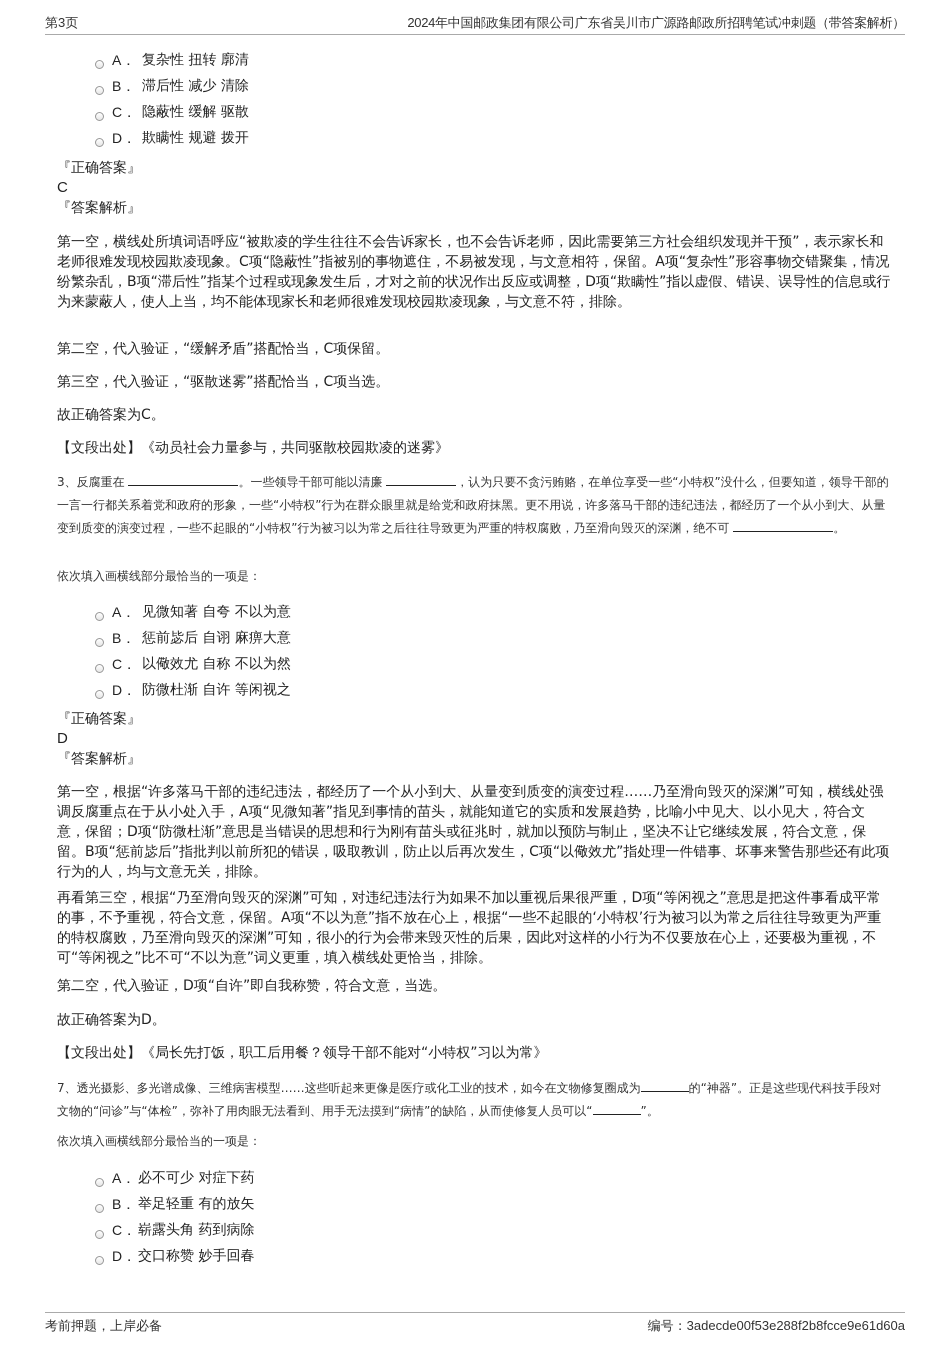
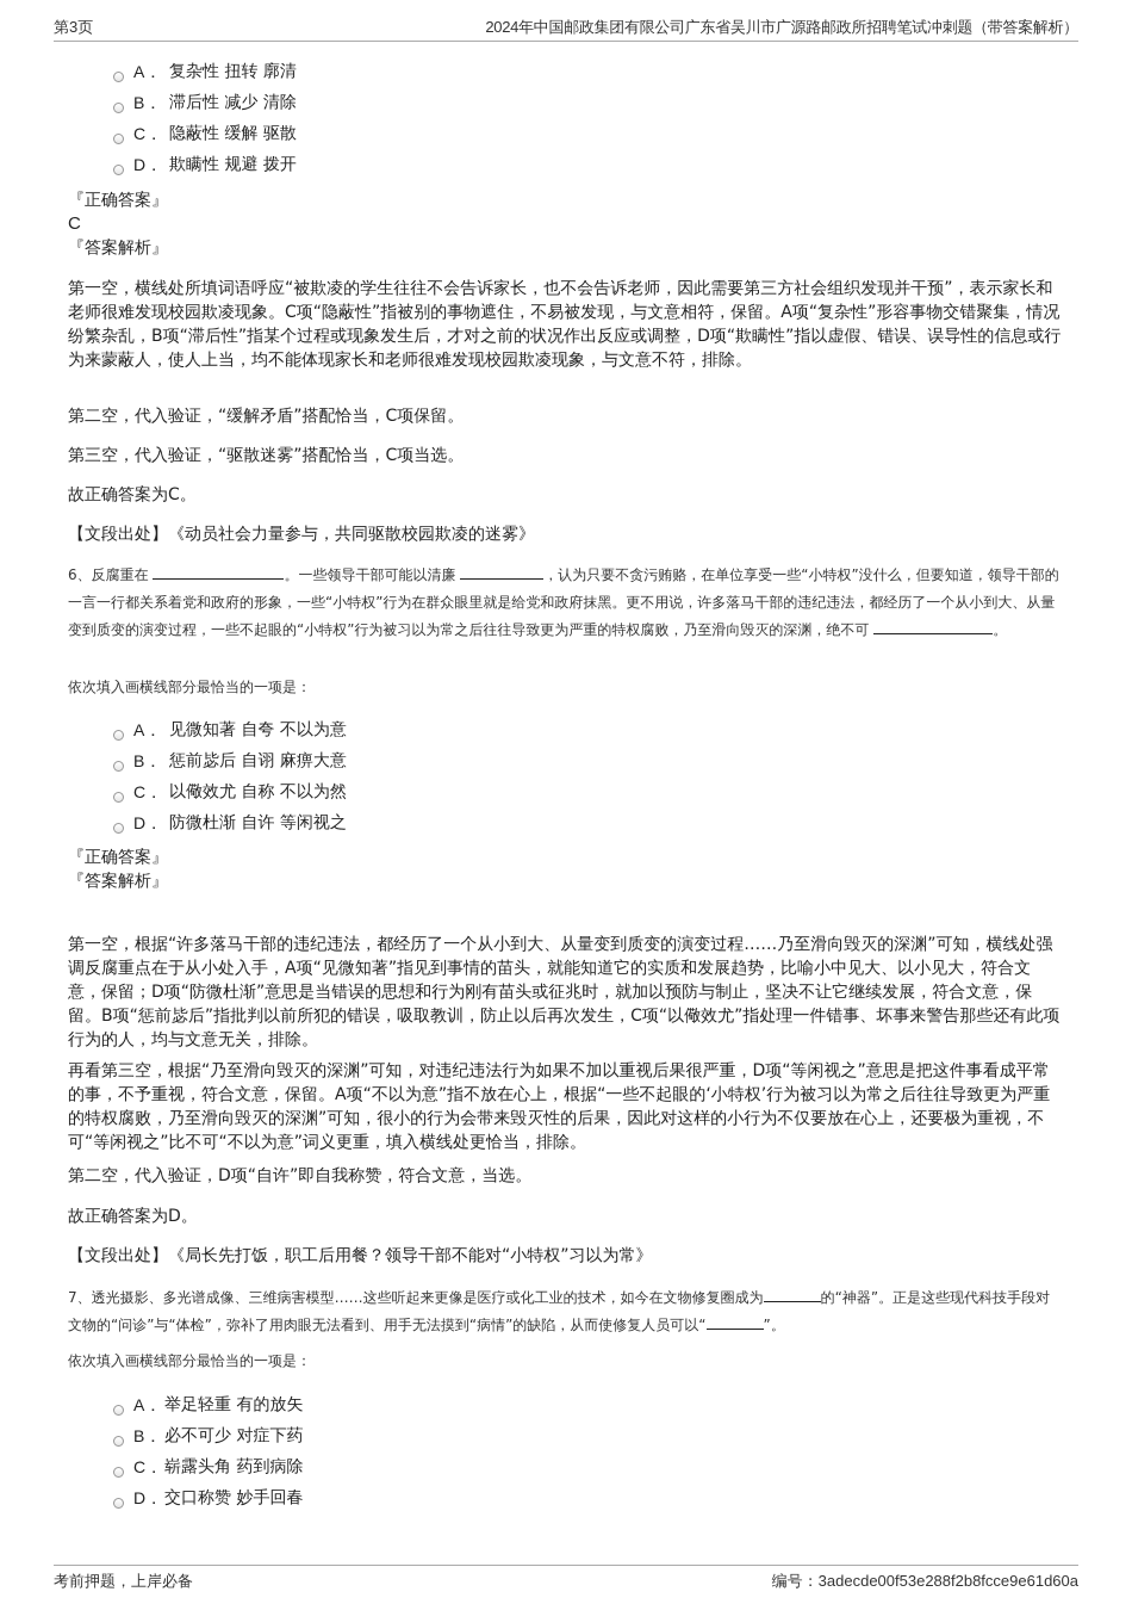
  第3页
  2024年中国邮政集团有限公司广东省吴川市广源路邮政所招聘笔试冲刺题（带答案解析）
  A．
  复杂性 扭转 廓清
  B．
  滞后性 减少 清除
  C．
  隐蔽性 缓解 驱散
  D．
  欺瞒性 规避 拨开
  『正确答案』
  C
  『答案解析』
  第一空，横线处所填词语呼应“被欺凌的学生往往不会告诉家长，也不会告诉老师，因此需要第三方社会组织发现并干预”，表示家长和老师很难发现校园欺凌现象。C项“隐蔽性”指被别的事物遮住，不易被发现，与文意相符，保留。A项“复杂性”形容事物交错聚集，情况纷繁杂乱，B项“滞后性”指某个过程或现象发生后，才对之前的状况作出反应或调整，D项“欺瞒性”指以虚假、错误、误导性的信息或行为来蒙蔽人，使人上当，均不能体现家长和老师很难发现校园欺凌现象，与文意不符，排除。
  第二空，代入验证，“缓解矛盾”搭配恰当，C项保留。
  第三空，代入验证，“驱散迷雾”搭配恰当，C项当选。
  故正确答案为C。
  【文段出处】《动员社会力量参与，共同驱散校园欺凌的迷雾》
- 3、反腐重在 。一些领导干部可能以清廉 ，认为只要不贪污贿赂，在单位享受一些“小特权”没什么，但要知道，领导干部的一言一行都关系着党和政府的形象，一些“小特权”行为在群众眼里就是给党和政府抹黑。更不用说，许多落马干部的违纪违法，都经历了一个从小到大、从量变到质变的演变过程，一些不起眼的“小特权”行为被习以为常之后往往导致更为严重的特权腐败，乃至滑向毁灭的深渊，绝不可 。
+ 6、反腐重在 。一些领导干部可能以清廉 ，认为只要不贪污贿赂，在单位享受一些“小特权”没什么，但要知道，领导干部的一言一行都关系着党和政府的形象，一些“小特权”行为在群众眼里就是给党和政府抹黑。更不用说，许多落马干部的违纪违法，都经历了一个从小到大、从量变到质变的演变过程，一些不起眼的“小特权”行为被习以为常之后往往导致更为严重的特权腐败，乃至滑向毁灭的深渊，绝不可 。
  依次填入画横线部分最恰当的一项是：
  A．
  见微知著 自夸 不以为意
  B．
  惩前毖后 自诩 麻痹大意
  C．
  以儆效尤 自称 不以为然
  D．
  防微杜渐 自许 等闲视之
  『正确答案』
- D
  『答案解析』
  第一空，根据“许多落马干部的违纪违法，都经历了一个从小到大、从量变到质变的演变过程……乃至滑向毁灭的深渊”可知，横线处强调反腐重点在于从小处入手，A项“见微知著”指见到事情的苗头，就能知道它的实质和发展趋势，比喻小中见大、以小见大，符合文意，保留；D项“防微杜渐”意思是当错误的思想和行为刚有苗头或征兆时，就加以预防与制止，坚决不让它继续发展，符合文意，保留。B项“惩前毖后”指批判以前所犯的错误，吸取教训，防止以后再次发生，C项“以儆效尤”指处理一件错事、坏事来警告那些还有此项行为的人，均与文意无关，排除。
  再看第三空，根据“乃至滑向毁灭的深渊”可知，对违纪违法行为如果不加以重视后果很严重，D项“等闲视之”意思是把这件事看成平常的事，不予重视，符合文意，保留。A项“不以为意”指不放在心上，根据“一些不起眼的‘小特权’行为被习以为常之后往往导致更为严重的特权腐败，乃至滑向毁灭的深渊”可知，很小的行为会带来毁灭性的后果，因此对这样的小行为不仅要放在心上，还要极为重视，不可“等闲视之”比不可“不以为意”词义更重，填入横线处更恰当，排除。
  第二空，代入验证，D项“自许”即自我称赞，符合文意，当选。
  故正确答案为D。
  【文段出处】《局长先打饭，职工后用餐？领导干部不能对“小特权”习以为常》
  7、透光摄影、多光谱成像、三维病害模型……这些听起来更像是医疗或化工业的技术，如今在文物修复圈成为 的“神器”。正是这些现代科技手段对文物的“问诊”与“体检”，弥补了用肉眼无法看到、用手无法摸到“病情”的缺陷，从而使修复人员可以“ ”。
  依次填入画横线部分最恰当的一项是：
  A．
- 必不可少 对症下药
+ 举足轻重 有的放矢
  B．
- 举足轻重 有的放矢
+ 必不可少 对症下药
  C．
  崭露头角 药到病除
  D．
  交口称赞 妙手回春
  考前押题，上岸必备
  编号：3adecde00f53e288f2b8fcce9e61d60a
